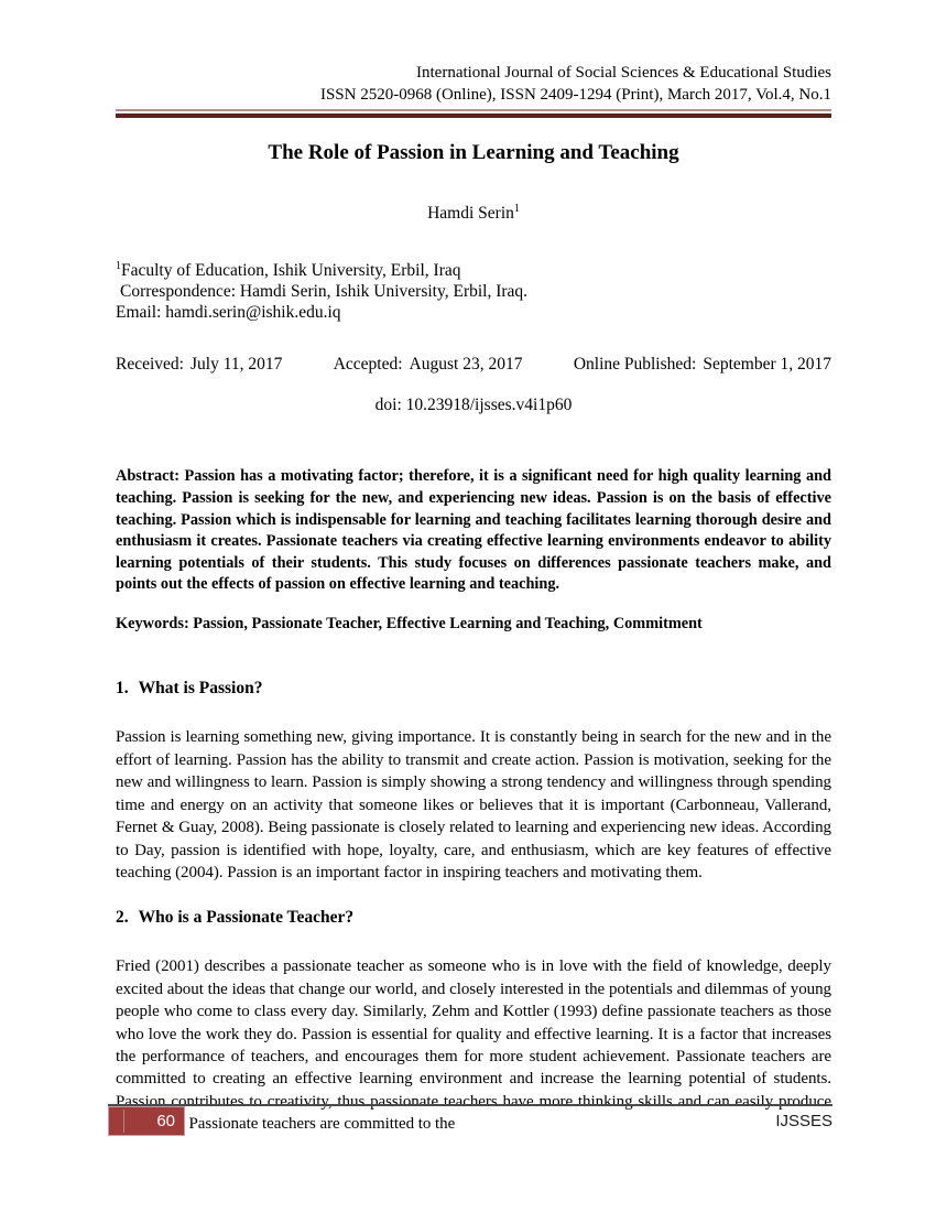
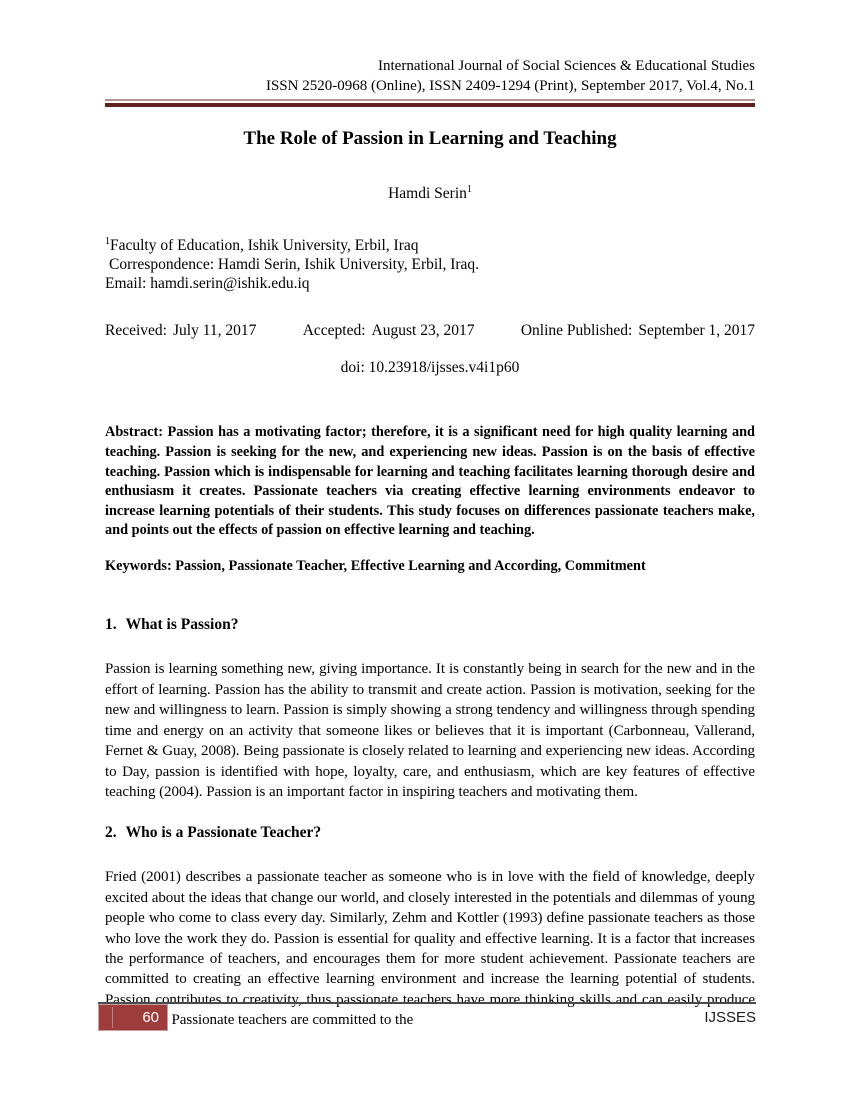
  International Journal of Social Sciences & Educational Studies
- ISSN 2520-0968 (Online), ISSN 2409-1294 (Print), March 2017, Vol.4, No.1
+ ISSN 2520-0968 (Online), ISSN 2409-1294 (Print), September 2017, Vol.4, No.1
  The Role of Passion in Learning and Teaching
  Hamdi Serin1
  1Faculty of Education, Ishik University, Erbil, Iraq
  Correspondence: Hamdi Serin, Ishik University, Erbil, Iraq.
  Email: hamdi.serin@ishik.edu.iq
  Received: July 11, 2017
  Accepted: August 23, 2017
  Online Published: September 1, 2017
  doi: 10.23918/ijsses.v4i1p60
- Abstract: Passion has a motivating factor; therefore, it is a significant need for high quality learning and teaching. Passion is seeking for the new, and experiencing new ideas. Passion is on the basis of effective teaching. Passion which is indispensable for learning and teaching facilitates learning thorough desire and enthusiasm it creates. Passionate teachers via creating effective learning environments endeavor to ability learning potentials of their students. This study focuses on differences passionate teachers make, and points out the effects of passion on effective learning and teaching.
+ Abstract: Passion has a motivating factor; therefore, it is a significant need for high quality learning and teaching. Passion is seeking for the new, and experiencing new ideas. Passion is on the basis of effective teaching. Passion which is indispensable for learning and teaching facilitates learning thorough desire and enthusiasm it creates. Passionate teachers via creating effective learning environments endeavor to increase learning potentials of their students. This study focuses on differences passionate teachers make, and points out the effects of passion on effective learning and teaching.
- Keywords: Passion, Passionate Teacher, Effective Learning and Teaching, Commitment
+ Keywords: Passion, Passionate Teacher, Effective Learning and According, Commitment
  1. What is Passion?
  Passion is learning something new, giving importance. It is constantly being in search for the new and in the effort of learning. Passion has the ability to transmit and create action. Passion is motivation, seeking for the new and willingness to learn. Passion is simply showing a strong tendency and willingness through spending time and energy on an activity that someone likes or believes that it is important (Carbonneau, Vallerand, Fernet & Guay, 2008). Being passionate is closely related to learning and experiencing new ideas. According to Day, passion is identified with hope, loyalty, care, and enthusiasm, which are key features of effective teaching (2004). Passion is an important factor in inspiring teachers and motivating them.
  2. Who is a Passionate Teacher?
  Fried (2001) describes a passionate teacher as someone who is in love with the field of knowledge, deeply excited about the ideas that change our world, and closely interested in the potentials and dilemmas of young people who come to class every day. Similarly, Zehm and Kottler (1993) define passionate teachers as those who love the work they do. Passion is essential for quality and effective learning. It is a factor that increases the performance of teachers, and encourages them for more student achievement. Passionate teachers are committed to creating an effective learning environment and increase the learning potential of students. Passion contributes to creativity, thus passionate teachers have more thinking skills and can easily produce Passionate teachers are committed to the
  60
  IJSSES
